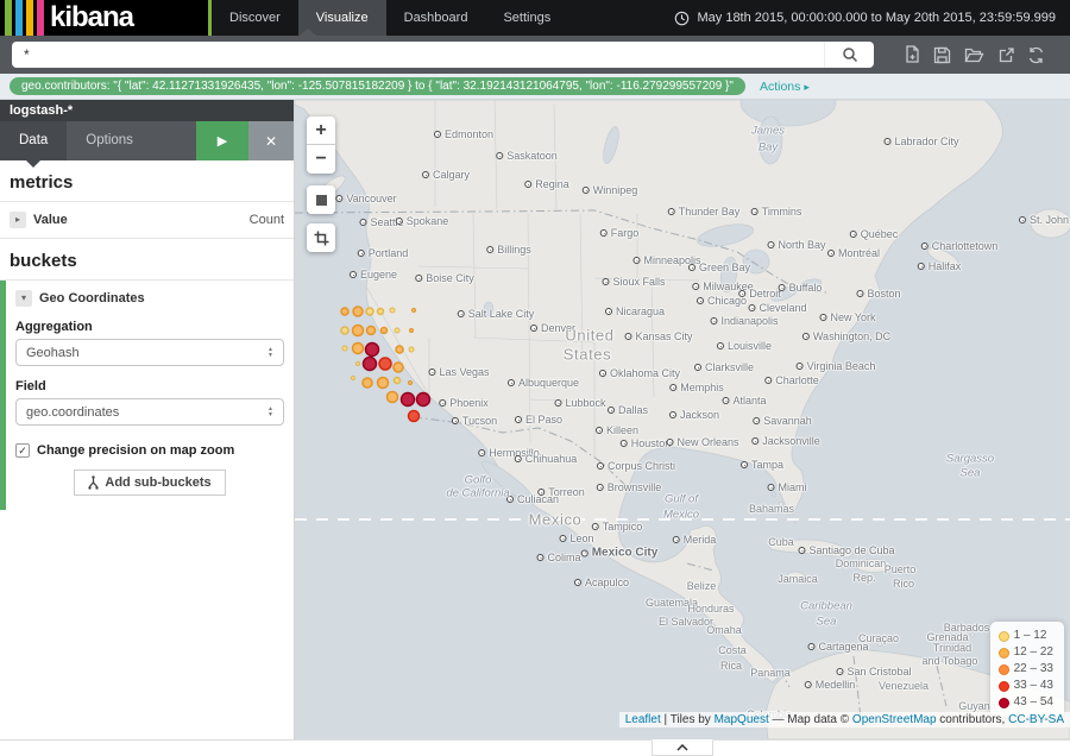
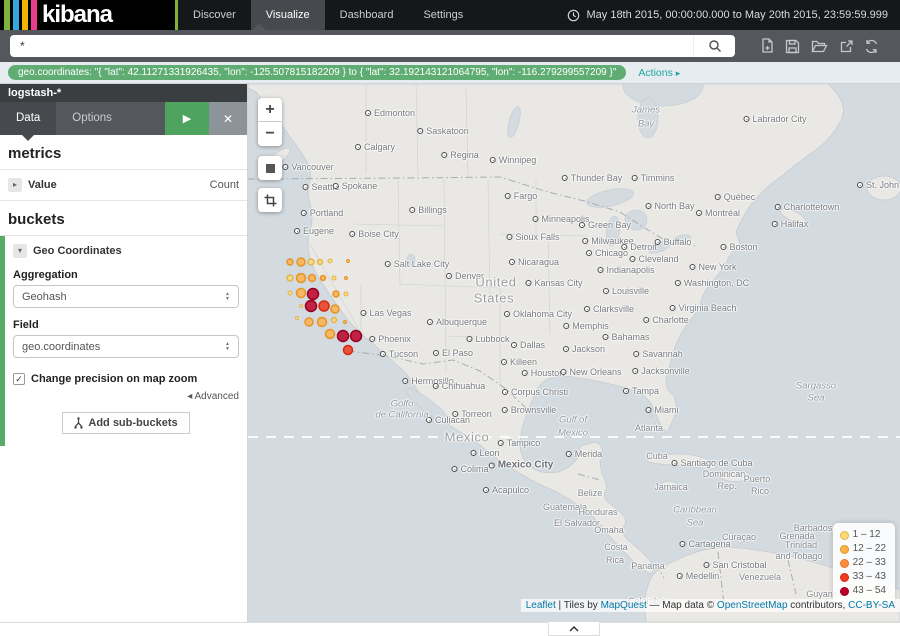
  kibana
  Discover
  Visualize
  Dashboard
  Settings
  May 18th 2015, 00:00:00.000 to May 20th 2015, 23:59:59.999
  *
- geo.contributors: "{ "lat": 42.11271331926435, "lon": -125.507815182209 } to { "lat": 32.192143121064795, "lon": -116.279299557209 }"
+ geo.coordinates: "{ "lat": 42.11271331926435, "lon": -125.507815182209 } to { "lat": 32.192143121064795, "lon": -116.279299557209 }"
  Actions ▸
  logstash-*
  Data
  Options
  ▶
  ✕
  metrics
  ▸
  Value
  Count
  buckets
  ▾
  Geo Coordinates
  Aggregation
  Geohash
  Field
  geo.coordinates
  ✓
  Change precision on map zoom
+ ◂ Advanced
  Add sub-buckets
  Vancouver
  Seatt
  Spokane
  Portland
  Eugene
  Edmonton
  Calgary
  Saskatoon
  Regina
  Winnipeg
  Thunder Bay
  Timmins
  North Bay
  Québec
  Montréal
  Charlottetown
  Halifax
  St. John
  Labrador City
  Fargo
  Billings
  Minneapolis
  Green Bay
  Sioux Falls
  Milwaukee
  Detroit
  Buffalo
  Boston
  Chicago
  Cleveland
  New York
  Nicaragua
  Indianapolis
  Washington, DC
  Denver
  Salt Lake City
  Boise City
  Kansas City
  Louisville
  Virginia Beach
  Charlotte
  Oklahoma City
  Clarksville
  Memphis
  Albuquerque
  Las Vegas
  Phoenix
  Tucson
  El Paso
  Lubbock
  Dallas
  Jackson
- Atlanta
+ Bahamas
  Savannah
  Killeen
  Housto
  New Orleans
  Jacksonville
  Hermosillo
  Chihuahua
  Corpus Christi
  Tampa
  Brownsville
  Torreon
  Miami
  Culiacan
  Tampico
  Leon
  Merida
  Santiago de Cuba
  Colima
  Mexico City
  Acapulco
  Cartagena
  San Cristobal
  Medellin
  Cuba
  Jamaica
- Bahamas
+ Atlanta
  Belize
  Guatemala
  Honduras
  El Salvador
  Omaha
  Costa
  Rica
  Panama
  Dominican
  Rep.
  Puerto
  Rico
  Barbados
  Grenada
  Trinidad
  and Tobago
  Curaçao
  Venezuela
  Guyana
  Colombia
  James
  Bay
  Golfo
  de California
  Gulf of
  Mexico
  Sargasso
  Sea
  Caribbean
  Sea
  United
  States
  Mexico
  +
  −
  1 – 12
  12 – 22
  22 – 33
  33 – 43
  43 – 54
  Leaflet | Tiles by MapQuest — Map data © OpenStreetMap contributors, CC-BY-SA
